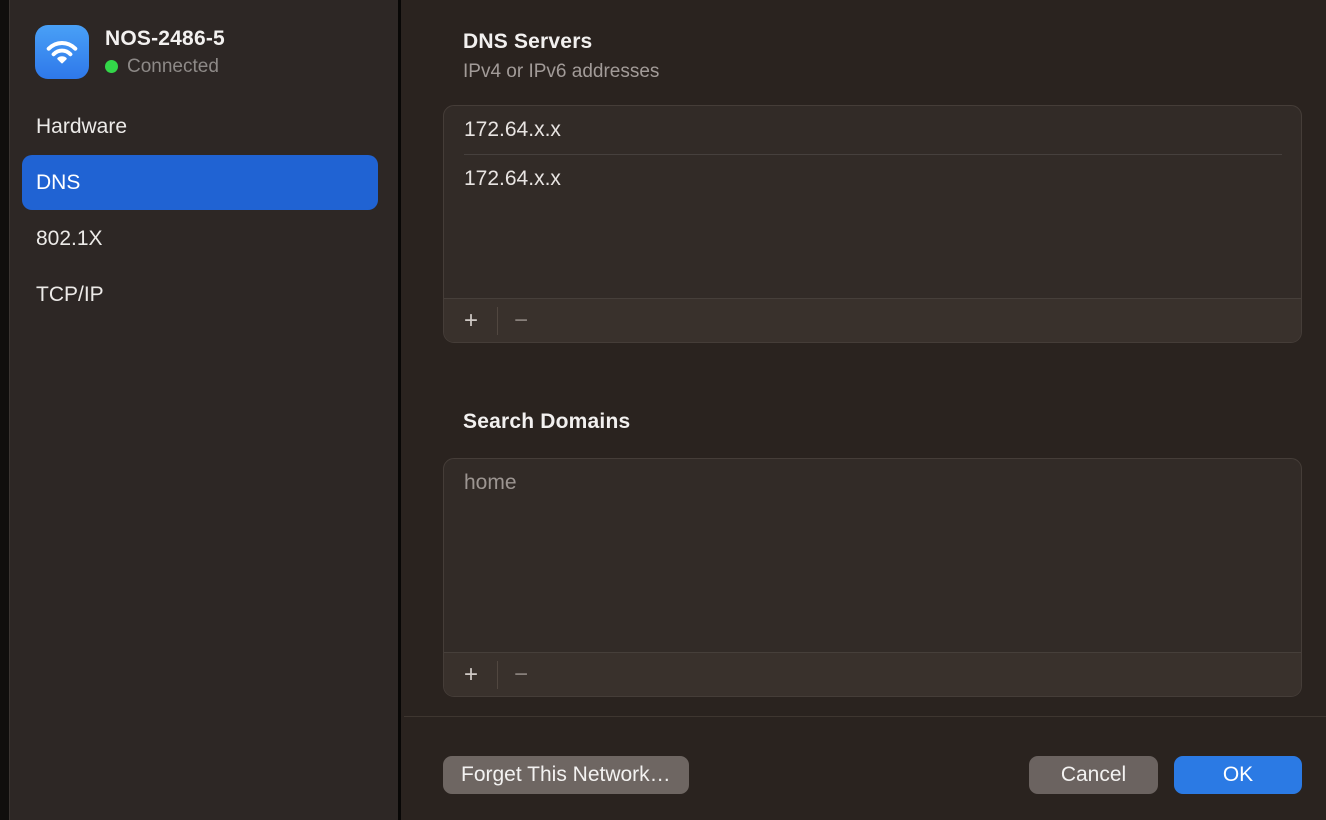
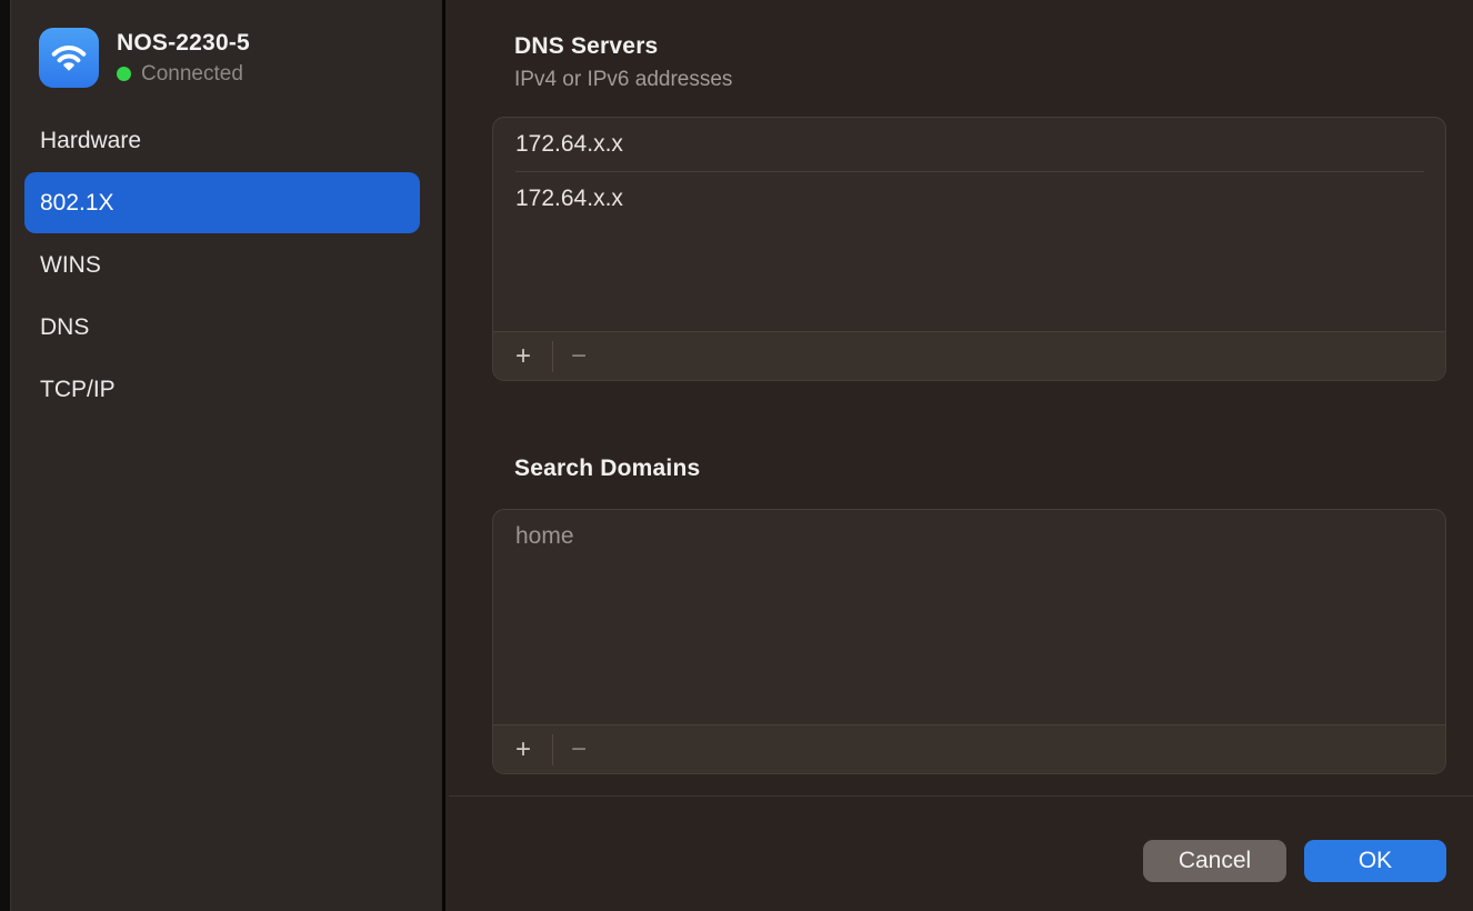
- NOS-2486-5
+ NOS-2230-5
  Connected
  Hardware
- DNS
+ 802.1X
+ WINS
- 802.1X
+ DNS
  TCP/IP
  DNS Servers
  IPv4 or IPv6 addresses
  172.64.x.x
  172.64.x.x
  +
  −
  Search Domains
  home
  +
  −
- Forget This Network…
  Cancel
  OK
